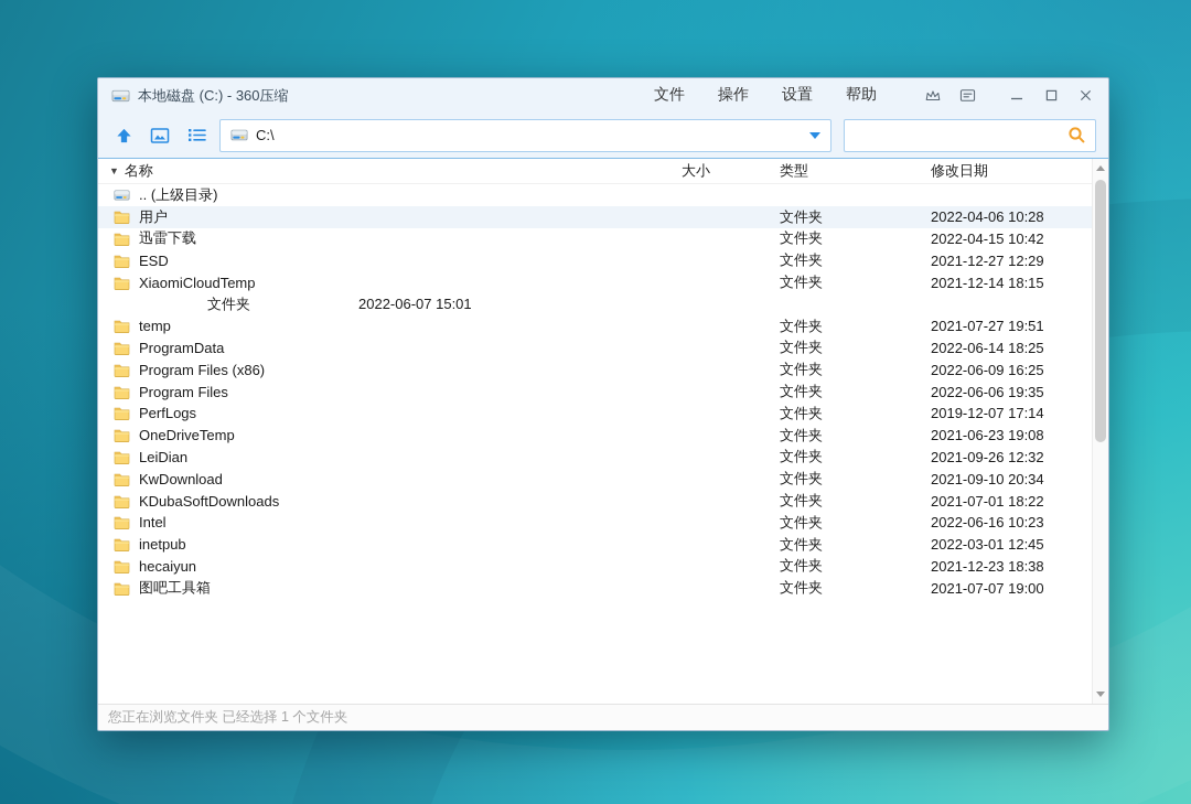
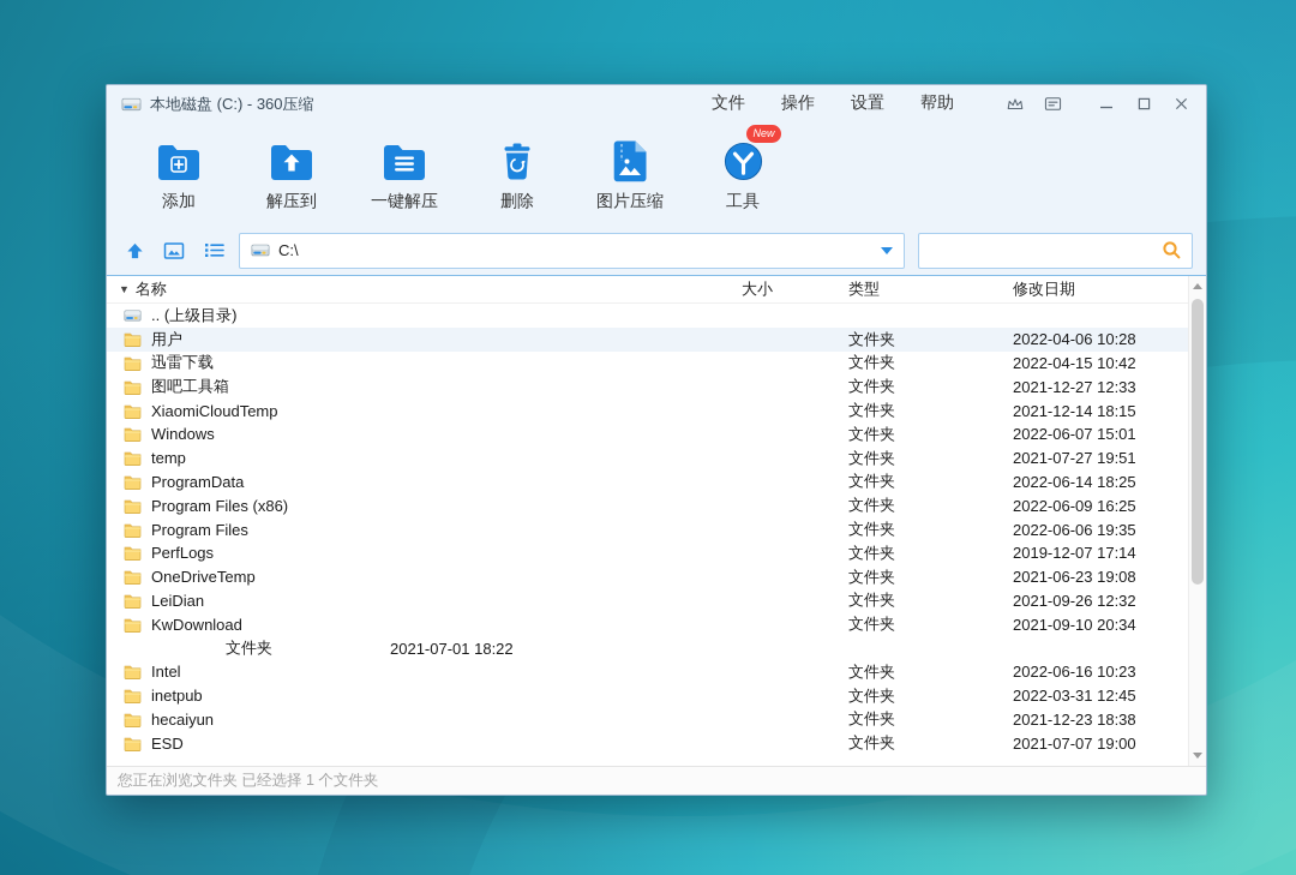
  本地磁盘 (C:) - 360压缩
  文件
  操作
  设置
  帮助
+ 添加
+ 解压到
+ 一键解压
+ 删除
+ 图片压缩
+ New
+ 工具
  C:\
  ▼
  名称
  大小
  类型
  修改日期
  .. (上级目录)
  用户
  文件夹
  2022-04-06 10:28
  迅雷下载
  文件夹
  2022-04-15 10:42
- ESD
+ 图吧工具箱
  文件夹
- 2021-12-27 12:29
+ 2021-12-27 12:33
  XiaomiCloudTemp
  文件夹
  2021-12-14 18:15
+ Windows
  文件夹
  2022-06-07 15:01
  temp
  文件夹
  2021-07-27 19:51
  ProgramData
  文件夹
  2022-06-14 18:25
  Program Files (x86)
  文件夹
  2022-06-09 16:25
  Program Files
  文件夹
  2022-06-06 19:35
  PerfLogs
  文件夹
  2019-12-07 17:14
  OneDriveTemp
  文件夹
  2021-06-23 19:08
  LeiDian
  文件夹
  2021-09-26 12:32
  KwDownload
  文件夹
  2021-09-10 20:34
- KDubaSoftDownloads
  文件夹
  2021-07-01 18:22
  Intel
  文件夹
  2022-06-16 10:23
  inetpub
  文件夹
- 2022-03-01 12:45
+ 2022-03-31 12:45
  hecaiyun
  文件夹
  2021-12-23 18:38
- 图吧工具箱
+ ESD
  文件夹
  2021-07-07 19:00
  您正在浏览文件夹 已经选择 1 个文件夹
